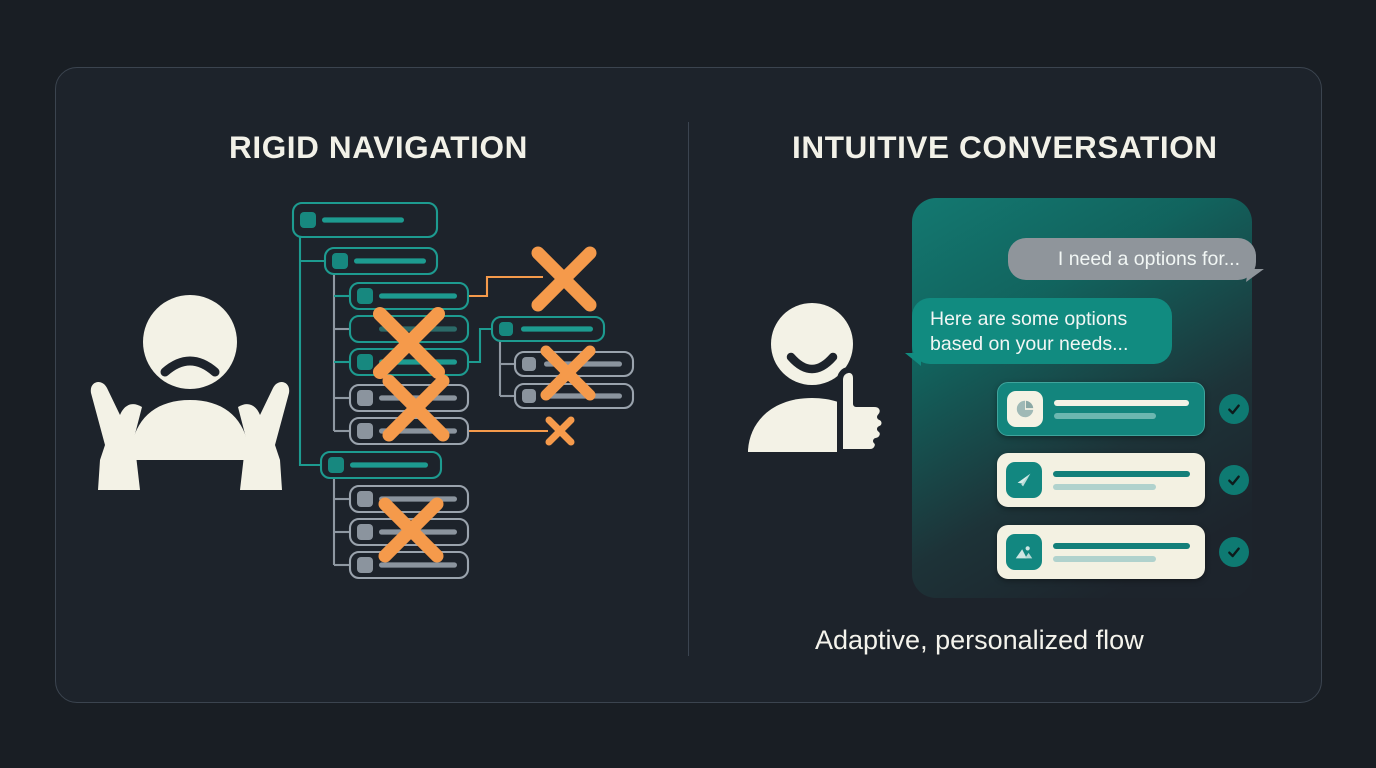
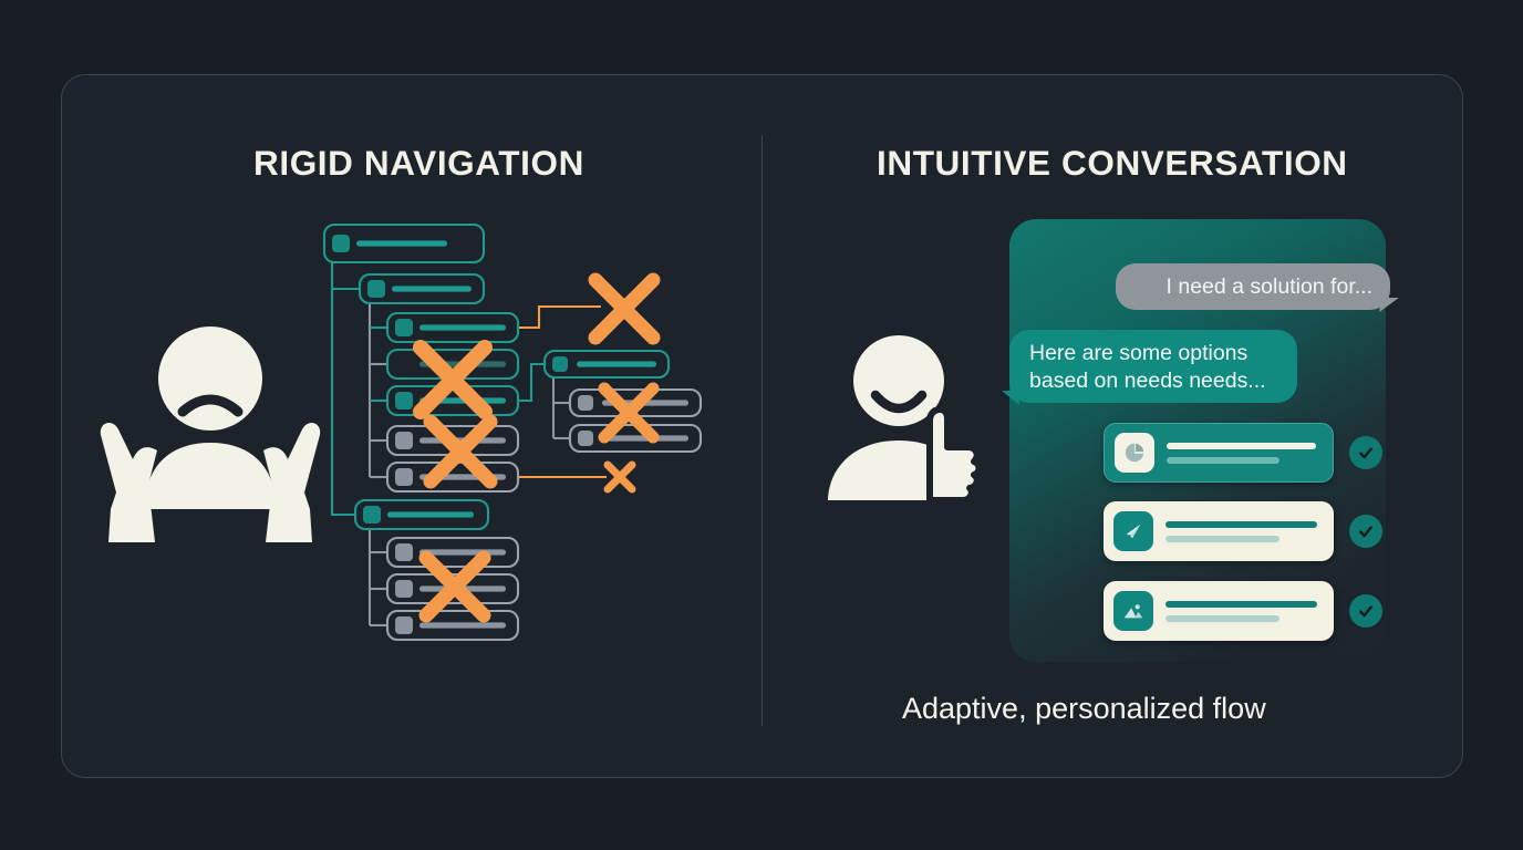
  RIGID NAVIGATION
  INTUITIVE CONVERSATION
- I need a options for...
+ I need a solution for...
- Here are some options based on your needs...
+ Here are some options based on needs needs...
  Adaptive, personalized flow
